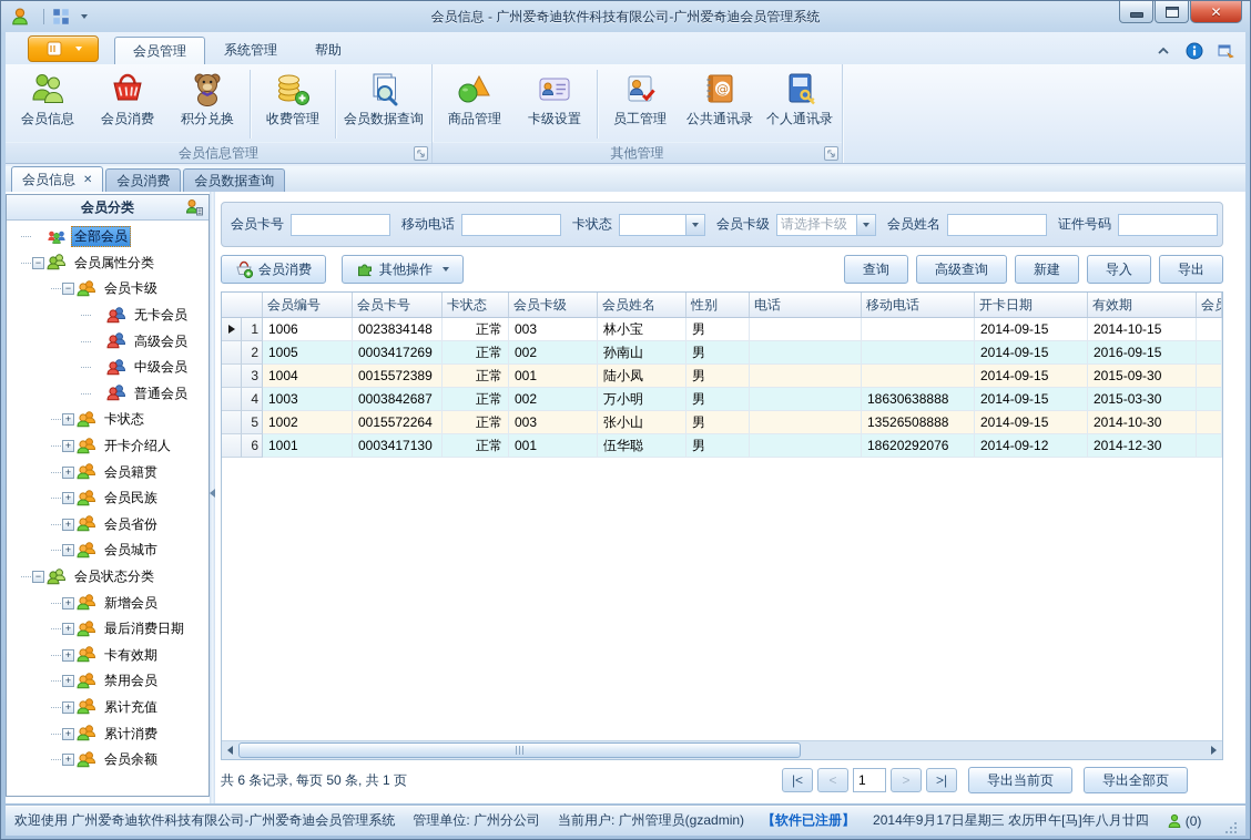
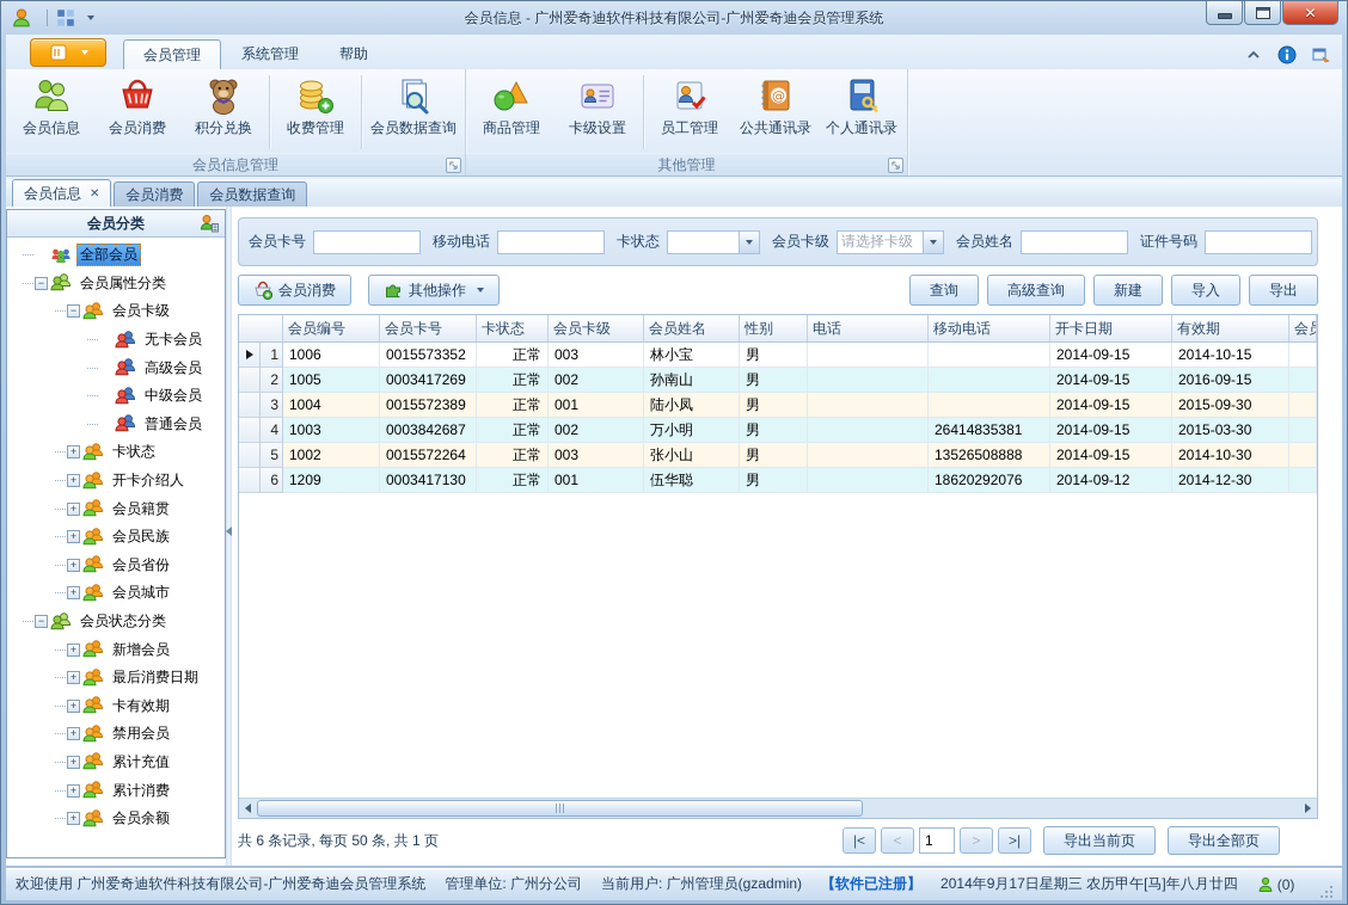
  会员信息 - 广州爱奇迪软件科技有限公司-广州爱奇迪会员管理系统
  ✕
  会员管理
  系统管理
  帮助
  会员信息
  会员消费
  积分兑换
  收费管理
  会员数据查询
  会员信息管理
  商品管理
  卡级设置
  员工管理
  @
  公共通讯录
  个人通讯录
  其他管理
  会员信息
  ✕
  会员消费
  会员数据查询
  会员分类
  全部会员
  −
  会员属性分类
  −
  会员卡级
  无卡会员
  高级会员
  中级会员
  普通会员
  +
  卡状态
  +
  开卡介绍人
  +
  会员籍贯
  +
  会员民族
  +
  会员省份
  +
  会员城市
  −
  会员状态分类
  +
  新增会员
  +
  最后消费日期
  +
  卡有效期
  +
  禁用会员
  +
  累计充值
  +
  累计消费
  +
  会员余额
  会员卡号
  移动电话
  卡状态
  会员卡级
  请选择卡级
  会员姓名
  证件号码
  会员消费
  其他操作
  查询
  高级查询
  新建
  导入
  导出
  会员编号
  会员卡号
  卡状态
  会员卡级
  会员姓名
  性别
  电话
  移动电话
  开卡日期
  有效期
  会员
  1
  1006
- 0023834148
+ 0015573352
  正常
  003
  林小宝
  男
  2014-09-15
  2014-10-15
  2
  1005
  0003417269
  正常
  002
  孙南山
  男
  2014-09-15
  2016-09-15
  3
  1004
  0015572389
  正常
  001
  陆小凤
  男
  2014-09-15
  2015-09-30
  4
  1003
  0003842687
  正常
  002
  万小明
  男
- 18630638888
+ 26414835381
  2014-09-15
  2015-03-30
  5
  1002
  0015572264
  正常
  003
  张小山
  男
  13526508888
  2014-09-15
  2014-10-30
  6
- 1001
+ 1209
  0003417130
  正常
  001
  伍华聪
  男
  18620292076
  2014-09-12
  2014-12-30
  共 6 条记录, 每页 50 条, 共 1 页
  |<
  <
  1
  >
  >|
  导出当前页
  导出全部页
  欢迎使用 广州爱奇迪软件科技有限公司-广州爱奇迪会员管理系统
  管理单位: 广州分公司
  当前用户: 广州管理员(gzadmin)
  【软件已注册】
  2014年9月17日星期三 农历甲午[马]年八月廿四
  (0)
